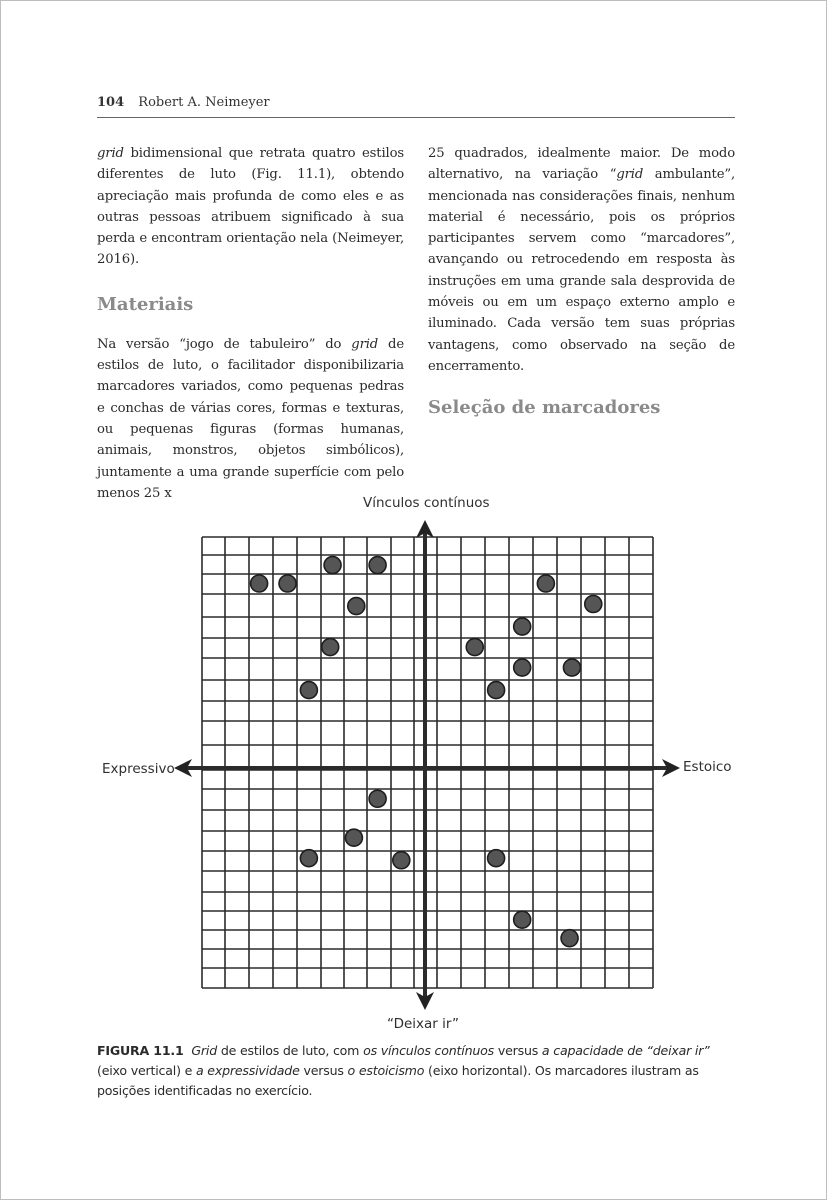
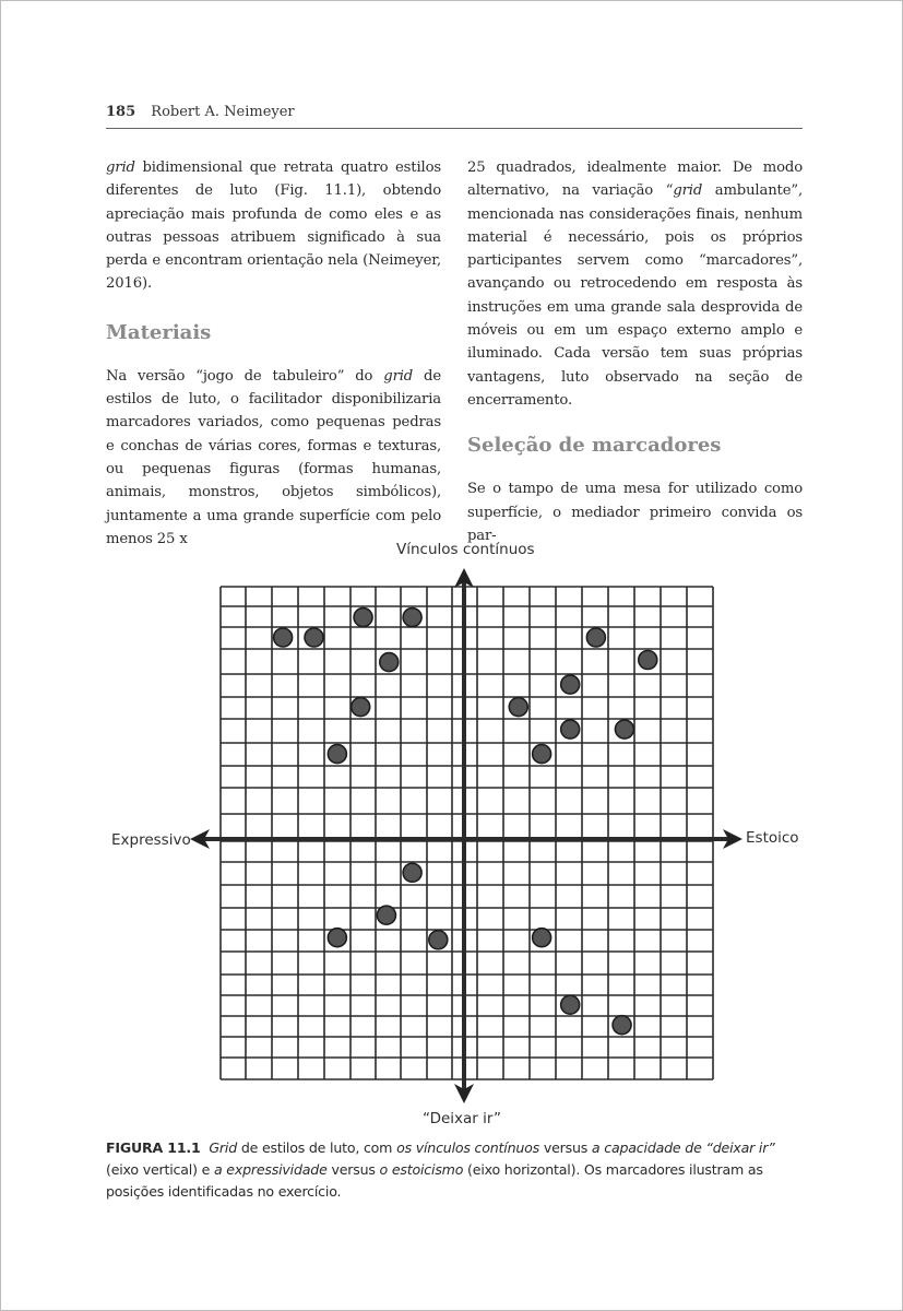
- 104 Robert A. Neimeyer
+ 185 Robert A. Neimeyer
  grid bidimensional que retrata quatro estilos diferentes de luto (Fig. 11.1), obtendo apreciação mais profunda de como eles e as outras pessoas atribuem significado à sua perda e encontram orientação nela (Neimeyer, 2016).
  Materiais
  Na versão “jogo de tabuleiro” do grid de estilos de luto, o facilitador disponibilizaria marcadores variados, como pequenas pedras e conchas de várias cores, formas e texturas, ou pequenas figuras (formas humanas, animais, monstros, objetos simbólicos), juntamente a uma grande superfície com pelo menos 25 x
- 25 quadrados, idealmente maior. De modo alternativo, na variação “grid ambulante”, mencionada nas considerações finais, nenhum material é necessário, pois os próprios participantes servem como “marcadores”, avançando ou retrocedendo em resposta às instruções em uma grande sala desprovida de móveis ou em um espaço externo amplo e iluminado. Cada versão tem suas próprias vantagens, como observado na seção de encerramento.
+ 25 quadrados, idealmente maior. De modo alternativo, na variação “grid ambulante”, mencionada nas considerações finais, nenhum material é necessário, pois os próprios participantes servem como “marcadores”, avançando ou retrocedendo em resposta às instruções em uma grande sala desprovida de móveis ou em um espaço externo amplo e iluminado. Cada versão tem suas próprias vantagens, luto observado na seção de encerramento.
  Seleção de marcadores
+ Se o tampo de uma mesa for utilizado como superfície, o mediador primeiro convida os par-
  Vínculos contínuos
  “Deixar ir”
  Expressivo
  Estoico
  FIGURA 11.1 Grid de estilos de luto, com os vínculos contínuos versus a capacidade de “deixar ir” (eixo vertical) e a expressividade versus o estoicismo (eixo horizontal). Os marcadores ilustram as posições identificadas no exercício.
